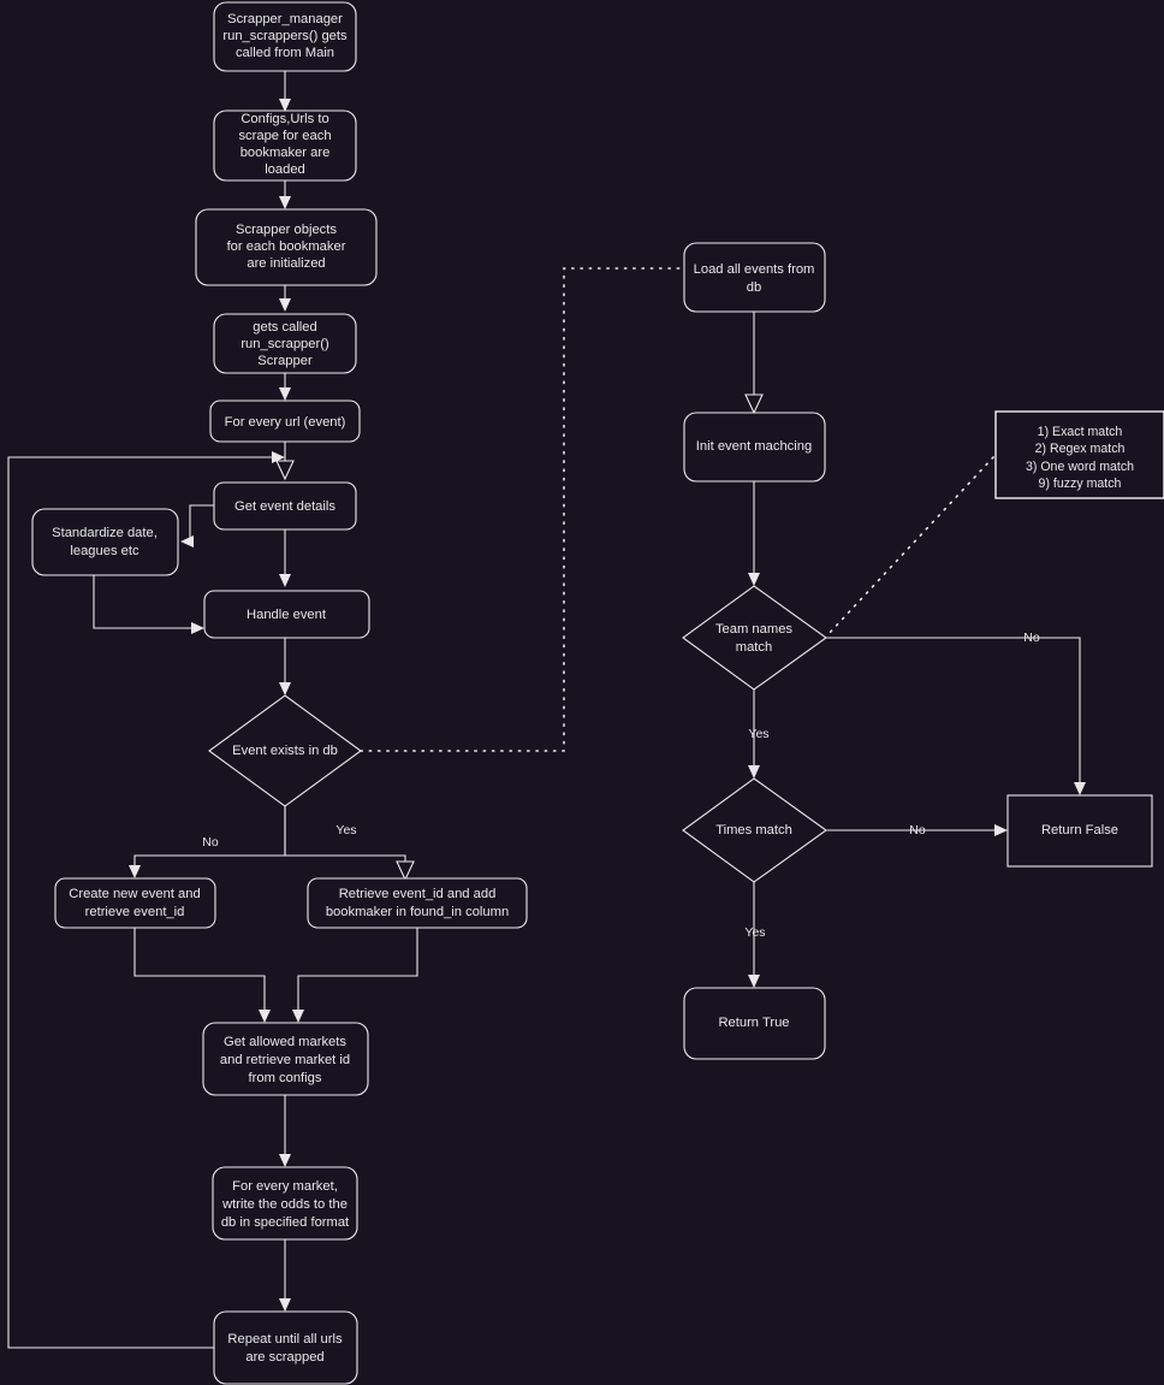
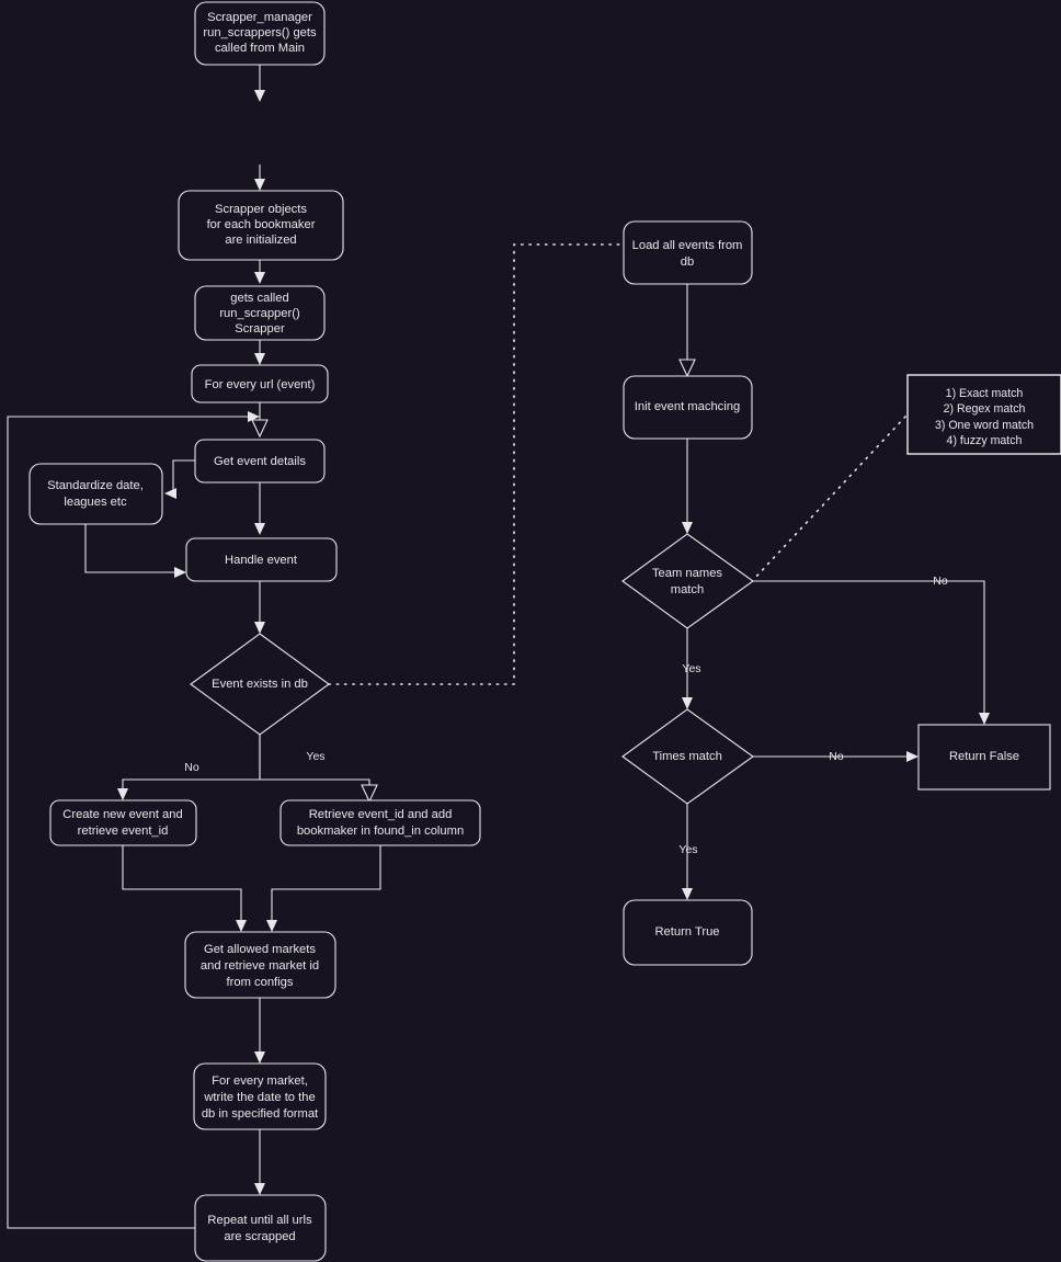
  No
  Yes
  No
  Yes
  No
  Yes
  Scrapper_manager
  run_scrappers() gets
  called from Main
- Configs,Urls to
- scrape for each
- bookmaker are
- loaded
  Scrapper objects
  for each bookmaker
  are initialized
  gets called
  run_scrapper()
  Scrapper
  For every url (event)
  Get event details
  Standardize date,
  leagues etc
  Handle event
  Event exists in db
  Create new event and
  retrieve event_id
  Retrieve event_id and add
  bookmaker in found_in column
  Get allowed markets
  and retrieve market id
  from configs
  For every market,
- wtrite the odds to the
+ wtrite the date to the
  db in specified format
  Repeat until all urls
  are scrapped
  Load all events from
  db
  Init event machcing
  Team names
  match
  Times match
  Return False
  Return True
  1) Exact match
  2) Regex match
  3) One word match
- 9) fuzzy match
+ 4) fuzzy match
